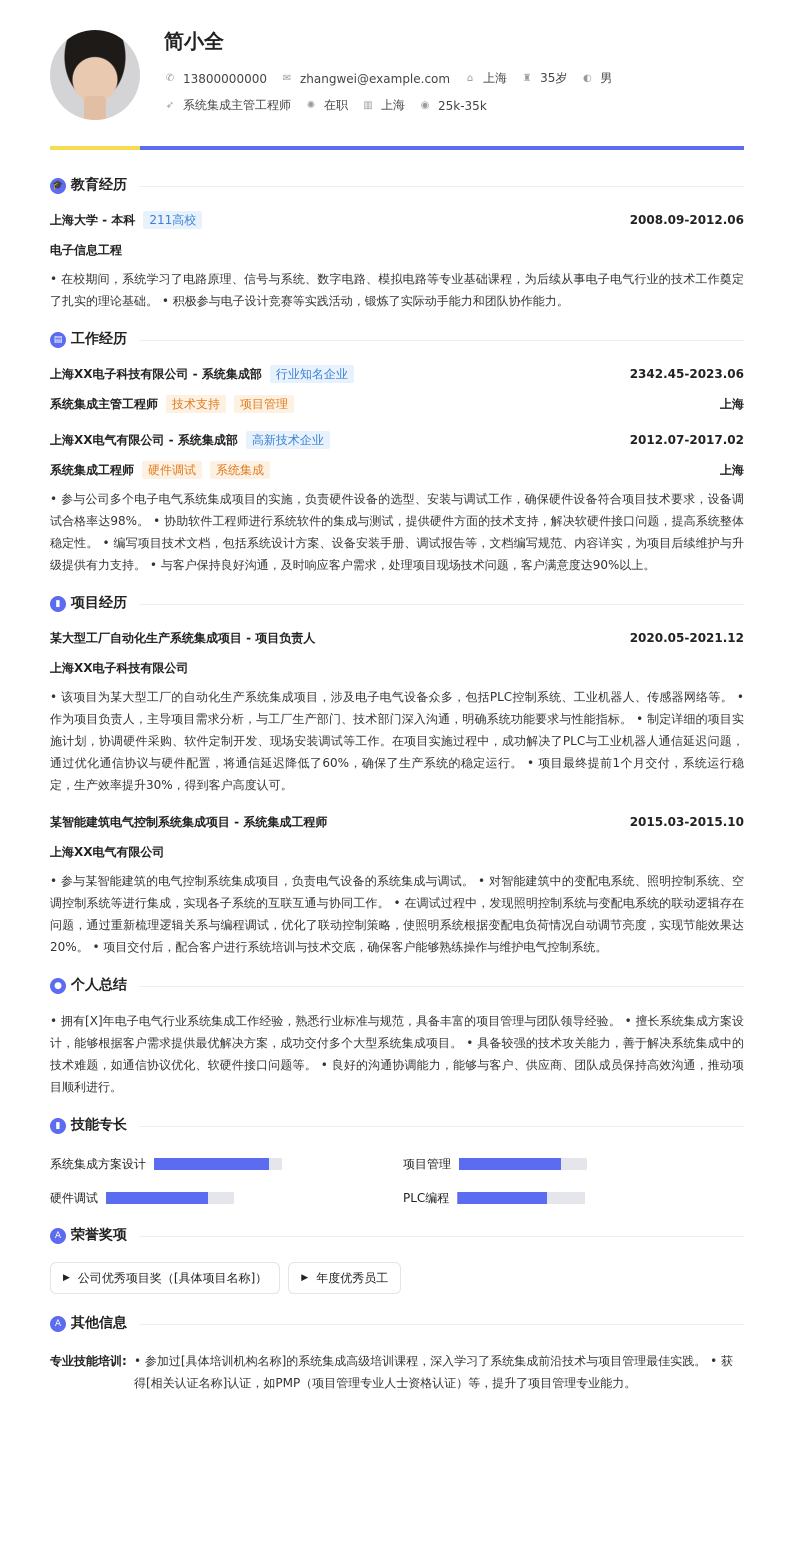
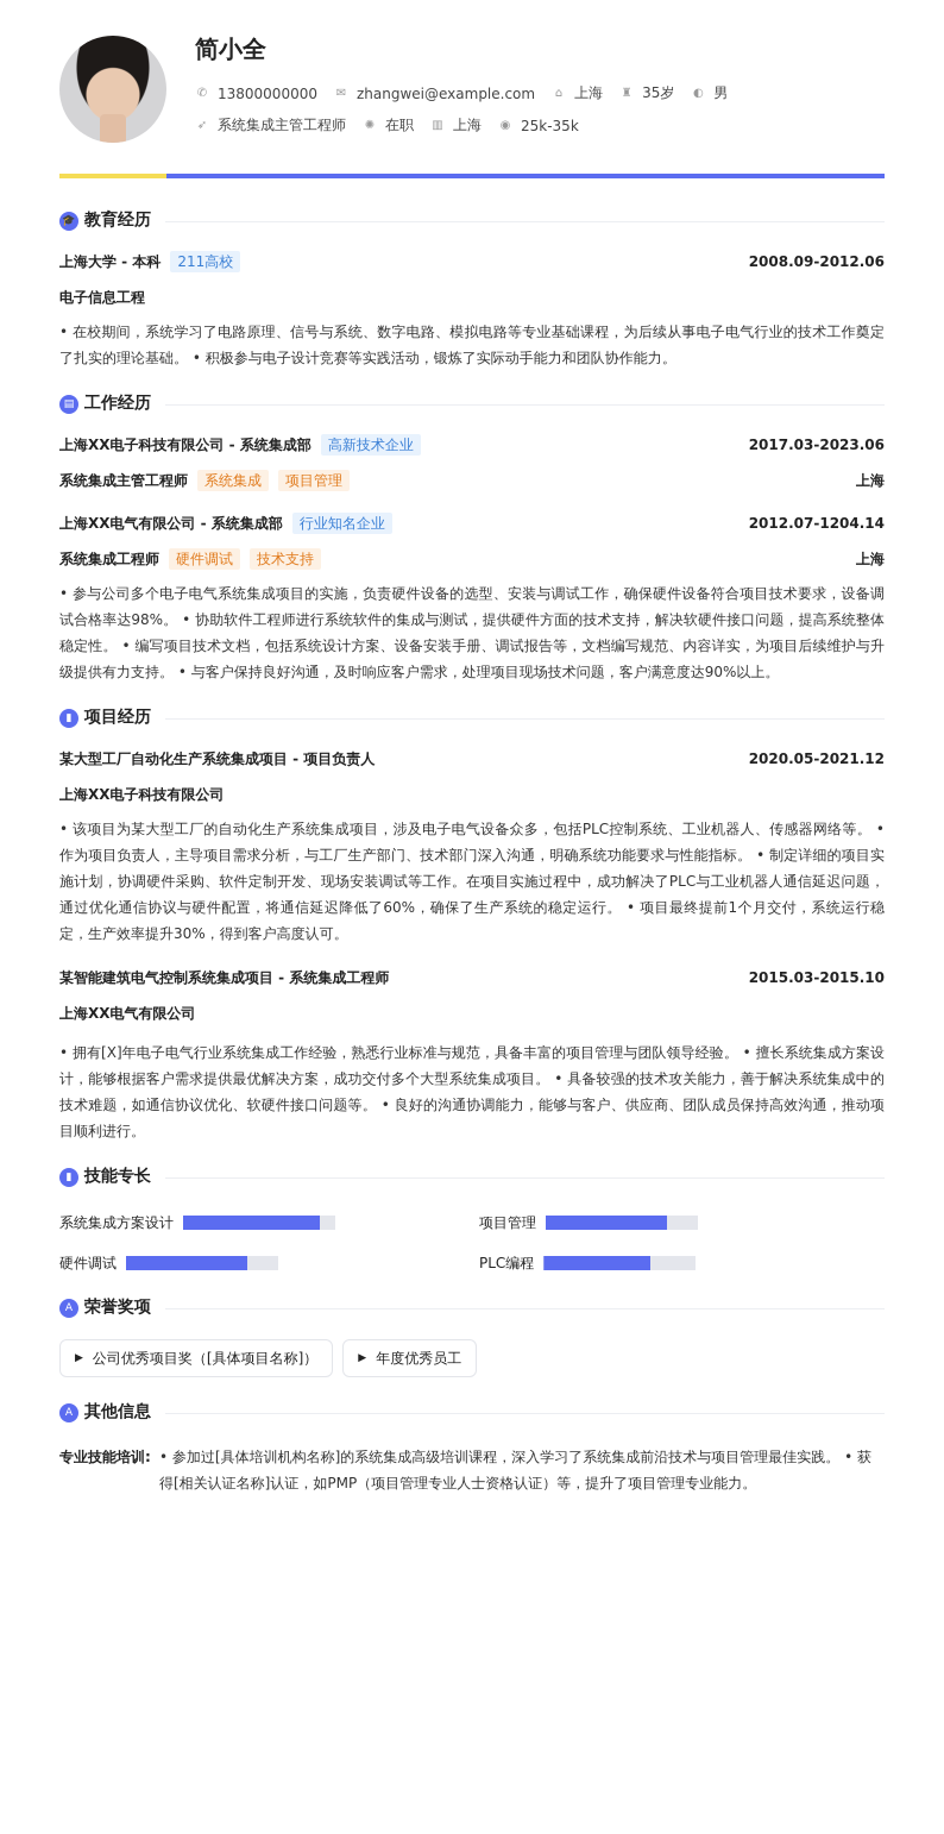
  简小全
  ✆
  13800000000
  ✉
  zhangwei@example.com
  ⌂
  上海
  ♜
  35岁
  ◐
  男
  ➶
  系统集成主管工程师
  ✺
  在职
  ▥
  上海
  ◉
  25k-35k
  🎓
  教育经历
  上海大学 - 本科
  211高校
  2008.09-2012.06
  电子信息工程
  • 在校期间，系统学习了电路原理、信号与系统、数字电路、模拟电路等专业基础课程，为后续从事电子电气行业的技术工作奠定了扎实的理论基础。 • 积极参与电子设计竞赛等实践活动，锻炼了实际动手能力和团队协作能力。
  ▤
  工作经历
  上海XX电子科技有限公司 - 系统集成部
- 行业知名企业
+ 高新技术企业
- 2342.45-2023.06
+ 2017.03-2023.06
  系统集成主管工程师
- 技术支持
+ 系统集成
  项目管理
  上海
  上海XX电气有限公司 - 系统集成部
- 高新技术企业
+ 行业知名企业
- 2012.07-2017.02
+ 2012.07-1204.14
  系统集成工程师
  硬件调试
- 系统集成
+ 技术支持
  上海
  • 参与公司多个电子电气系统集成项目的实施，负责硬件设备的选型、安装与调试工作，确保硬件设备符合项目技术要求，设备调试合格率达98%。 • 协助软件工程师进行系统软件的集成与测试，提供硬件方面的技术支持，解决软硬件接口问题，提高系统整体稳定性。 • 编写项目技术文档，包括系统设计方案、设备安装手册、调试报告等，文档编写规范、内容详实，为项目后续维护与升级提供有力支持。 • 与客户保持良好沟通，及时响应客户需求，处理项目现场技术问题，客户满意度达90%以上。
  ▮
  项目经历
  某大型工厂自动化生产系统集成项目 - 项目负责人
  2020.05-2021.12
  上海XX电子科技有限公司
  • 该项目为某大型工厂的自动化生产系统集成项目，涉及电子电气设备众多，包括PLC控制系统、工业机器人、传感器网络等。 • 作为项目负责人，主导项目需求分析，与工厂生产部门、技术部门深入沟通，明确系统功能要求与性能指标。 • 制定详细的项目实施计划，协调硬件采购、软件定制开发、现场安装调试等工作。在项目实施过程中，成功解决了PLC与工业机器人通信延迟问题，通过优化通信协议与硬件配置，将通信延迟降低了60%，确保了生产系统的稳定运行。 • 项目最终提前1个月交付，系统运行稳定，生产效率提升30%，得到客户高度认可。
  某智能建筑电气控制系统集成项目 - 系统集成工程师
  2015.03-2015.10
  上海XX电气有限公司
- • 参与某智能建筑的电气控制系统集成项目，负责电气设备的系统集成与调试。 • 对智能建筑中的变配电系统、照明控制系统、空调控制系统等进行集成，实现各子系统的互联互通与协同工作。 • 在调试过程中，发现照明控制系统与变配电系统的联动逻辑存在问题，通过重新梳理逻辑关系与编程调试，优化了联动控制策略，使照明系统根据变配电负荷情况自动调节亮度，实现节能效果达20%。 • 项目交付后，配合客户进行系统培训与技术交底，确保客户能够熟练操作与维护电气控制系统。
- ●
- 个人总结
  • 拥有[X]年电子电气行业系统集成工作经验，熟悉行业标准与规范，具备丰富的项目管理与团队领导经验。 • 擅长系统集成方案设计，能够根据客户需求提供最优解决方案，成功交付多个大型系统集成项目。 • 具备较强的技术攻关能力，善于解决系统集成中的技术难题，如通信协议优化、软硬件接口问题等。 • 良好的沟通协调能力，能够与客户、供应商、团队成员保持高效沟通，推动项目顺利进行。
  ▮
  技能专长
  系统集成方案设计
  项目管理
  硬件调试
  PLC编程
  A
  荣誉奖项
  ▶
  公司优秀项目奖（[具体项目名称]）
  ▶
  年度优秀员工
  A
  其他信息
  专业技能培训:
  • 参加过[具体培训机构名称]的系统集成高级培训课程，深入学习了系统集成前沿技术与项目管理最佳实践。 • 获得[相关认证名称]认证，如PMP（项目管理专业人士资格认证）等，提升了项目管理专业能力。
